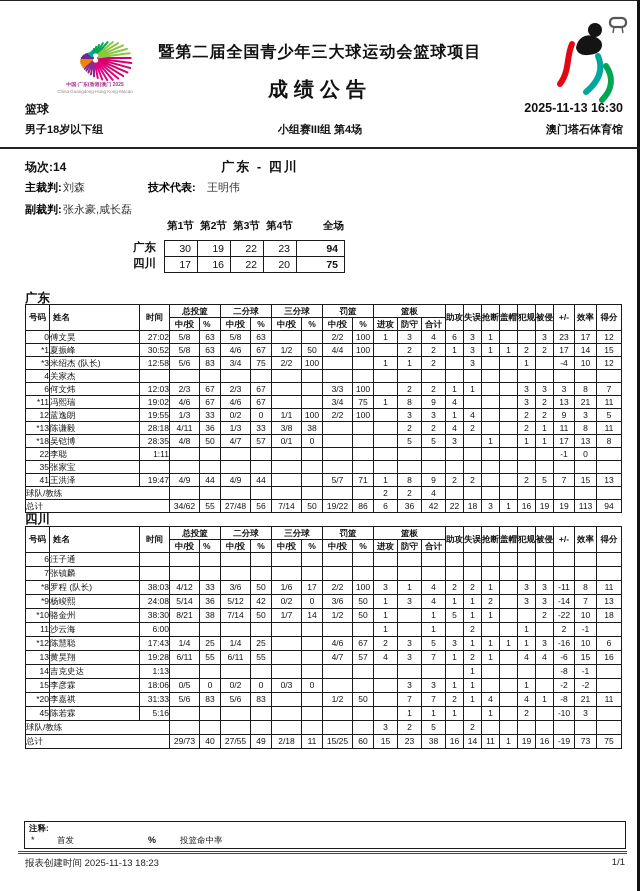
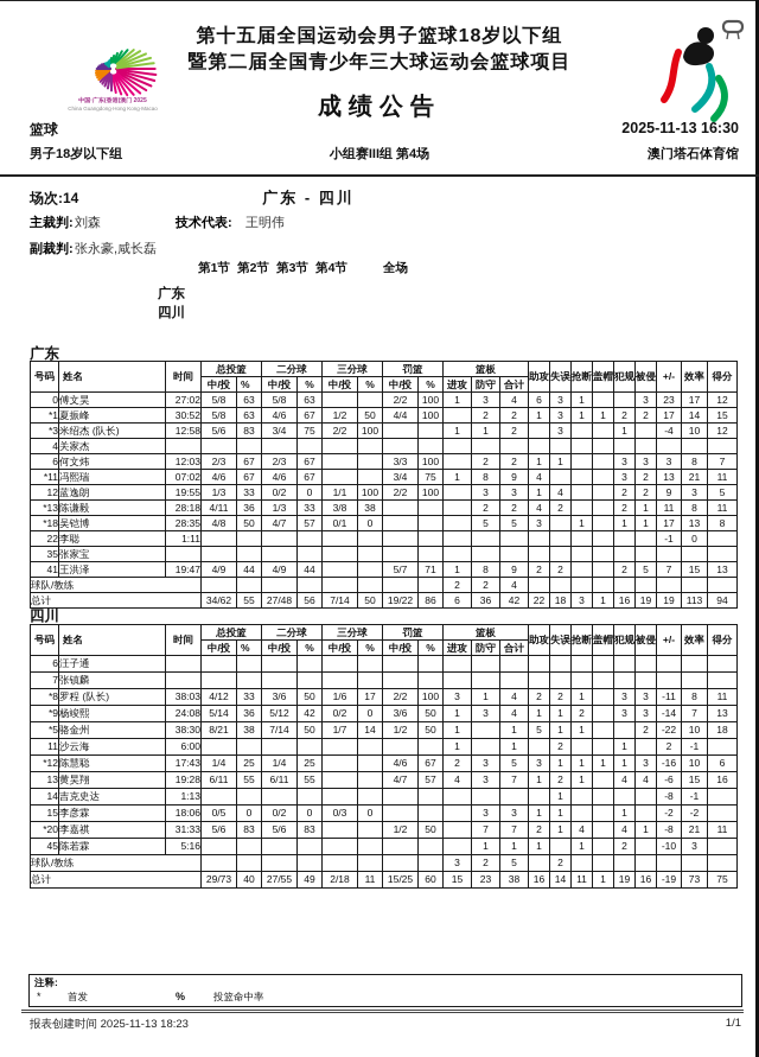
+ 第十五届全国运动会男子篮球18岁以下组
  暨第二届全国青少年三大球运动会篮球项目
  成绩公告
  篮球
  2025-11-13 16:30
  男子18岁以下组
  小组赛III组 第4场
  澳门塔石体育馆
  场次:14
  广东 - 四川
  主裁判:
  刘森
  技术代表:
  王明伟
  副裁判:
  张永豪,咸长磊
  第1节
  第2节
  第3节
  第4节
  全场
  广东
  四川
- 30	19	22	23	94
- 17	16	22	20	75
  广东
  号码	姓名	时间	总投篮	二分球	三分球	罚篮	篮板	助攻	失误	抢断	盖帽	犯规	被侵	+/-	效率	得分
  中/投	%	中/投	%	中/投	%	中/投	%	进攻	防守	合计
  0	傅文昊	27:02	5/8	63	5/8	63			2/2	100	1	3	4	6	3	1			3	23	17	12
  *1	夏振峰	30:52	5/8	63	4/6	67	1/2	50	4/4	100		2	2	1	3	1	1	2	2	17	14	15
  *3	米绍杰 (队长)	12:58	5/6	83	3/4	75	2/2	100			1	1	2		3			1		-4	10	12
  4	关家杰
  6	何文炜	12:03	2/3	67	2/3	67			3/3	100		2	2	1	1			3	3	3	8	7
- *11	冯熙瑞	19:02	4/6	67	4/6	67			3/4	75	1	8	9	4				3	2	13	21	11
+ *11	冯熙瑞	07:02	4/6	67	4/6	67			3/4	75	1	8	9	4				3	2	13	21	11
  12	蓝逸朗	19:55	1/3	33	0/2	0	1/1	100	2/2	100		3	3	1	4			2	2	9	3	5
  *13	陈谦毅	28:18	4/11	36	1/3	33	3/8	38				2	2	4	2			2	1	11	8	11
  *18	吴铠博	28:35	4/8	50	4/7	57	0/1	0				5	5	3		1		1	1	17	13	8
  22	李聪	1:11																		-1	0
  35	张家宝
  41	王洪泽	19:47	4/9	44	4/9	44			5/7	71	1	8	9	2	2			2	5	7	15	13
  球队/教练									2	2	4
  总计	34/62	55	27/48	56	7/14	50	19/22	86	6	36	42	22	18	3	1	16	19	19	113	94
  四川
  号码	姓名	时间	总投篮	二分球	三分球	罚篮	篮板	助攻	失误	抢断	盖帽	犯规	被侵	+/-	效率	得分
  中/投	%	中/投	%	中/投	%	中/投	%	进攻	防守	合计
  6	汪子通
  7	张镇麟
  *8	罗程 (队长)	38:03	4/12	33	3/6	50	1/6	17	2/2	100	3	1	4	2	2	1		3	3	-11	8	11
  *9	杨竣熙	24:08	5/14	36	5/12	42	0/2	0	3/6	50	1	3	4	1	1	2		3	3	-14	7	13
- *10	骆金州	38:30	8/21	38	7/14	50	1/7	14	1/2	50	1		1	5	1	1			2	-22	10	18
+ *5	骆金州	38:30	8/21	38	7/14	50	1/7	14	1/2	50	1		1	5	1	1			2	-22	10	18
  11	沙云海	6:00									1		1		2			1		2	-1
  *12	陈慧聪	17:43	1/4	25	1/4	25			4/6	67	2	3	5	3	1	1	1	1	3	-16	10	6
  13	黄昊翔	19:28	6/11	55	6/11	55			4/7	57	4	3	7	1	2	1		4	4	-6	15	16
  14	吉克史达	1:13													1					-8	-1
  15	李彦霖	18:06	0/5	0	0/2	0	0/3	0				3	3	1	1			1		-2	-2
  *20	李嘉祺	31:33	5/6	83	5/6	83			1/2	50		7	7	2	1	4		4	1	-8	21	11
  45	陈若霖	5:16										1	1	1		1		2		-10	3
  球队/教练									3	2	5		2
  总计	29/73	40	27/55	49	2/18	11	15/25	60	15	23	38	16	14	11	1	19	16	-19	73	75
  注释:
  *
  首发
  %
  投篮命中率
  报表创建时间 2025-11-13 18:23
  1/1
